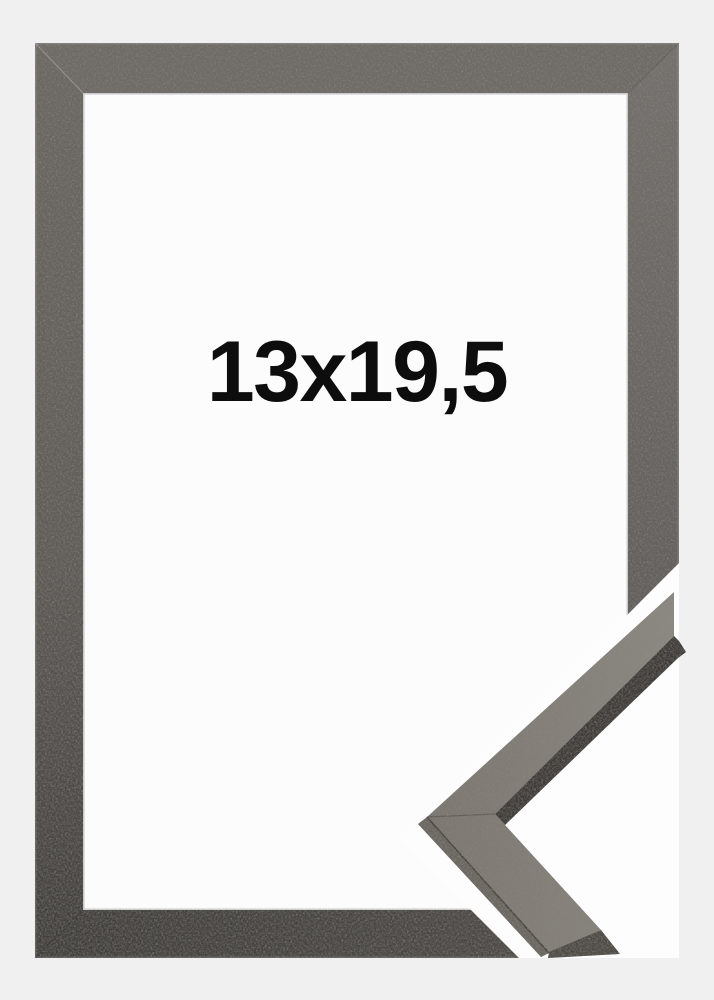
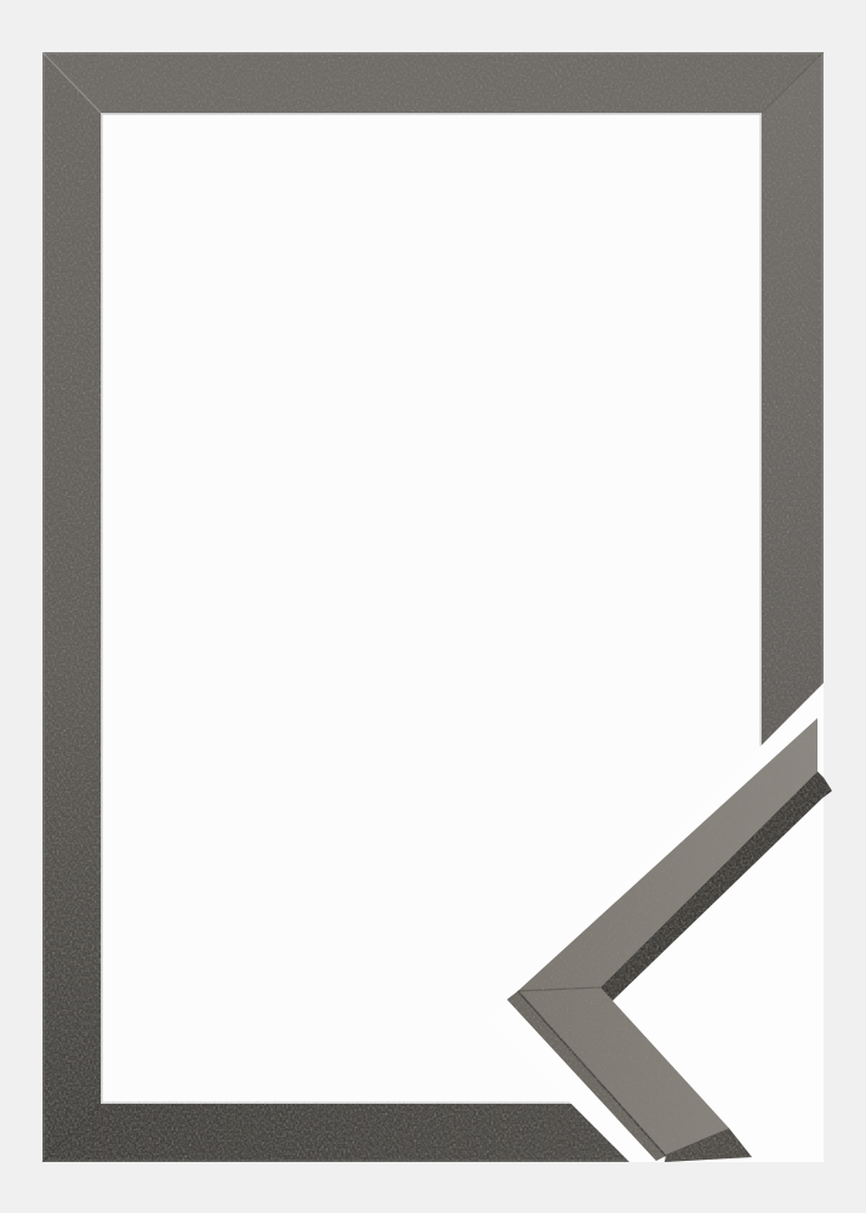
- 13x19,5
